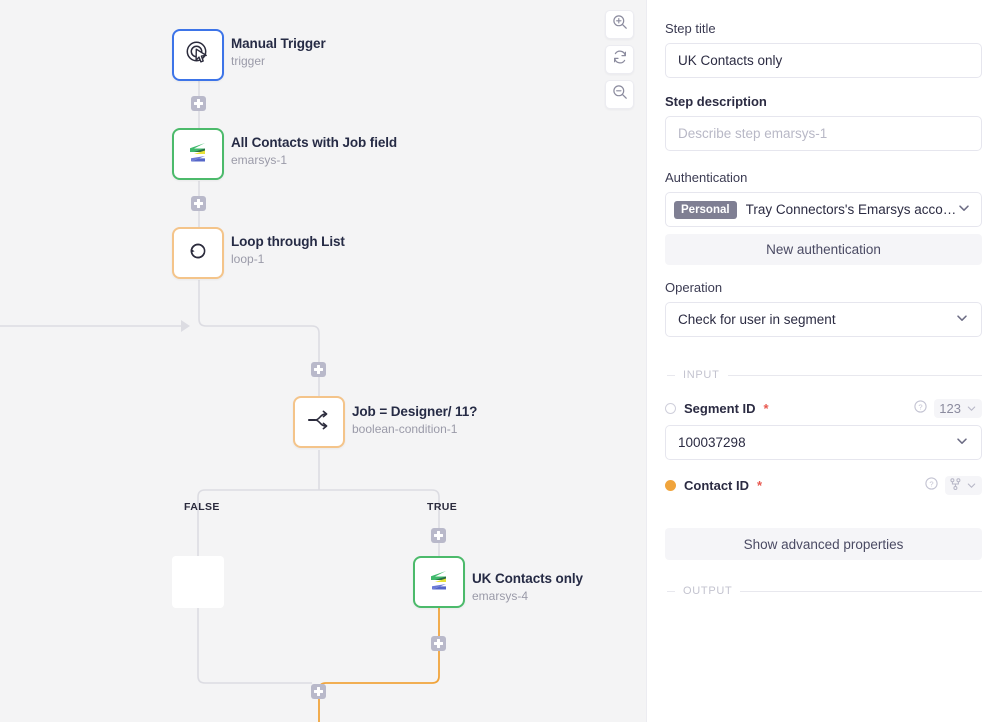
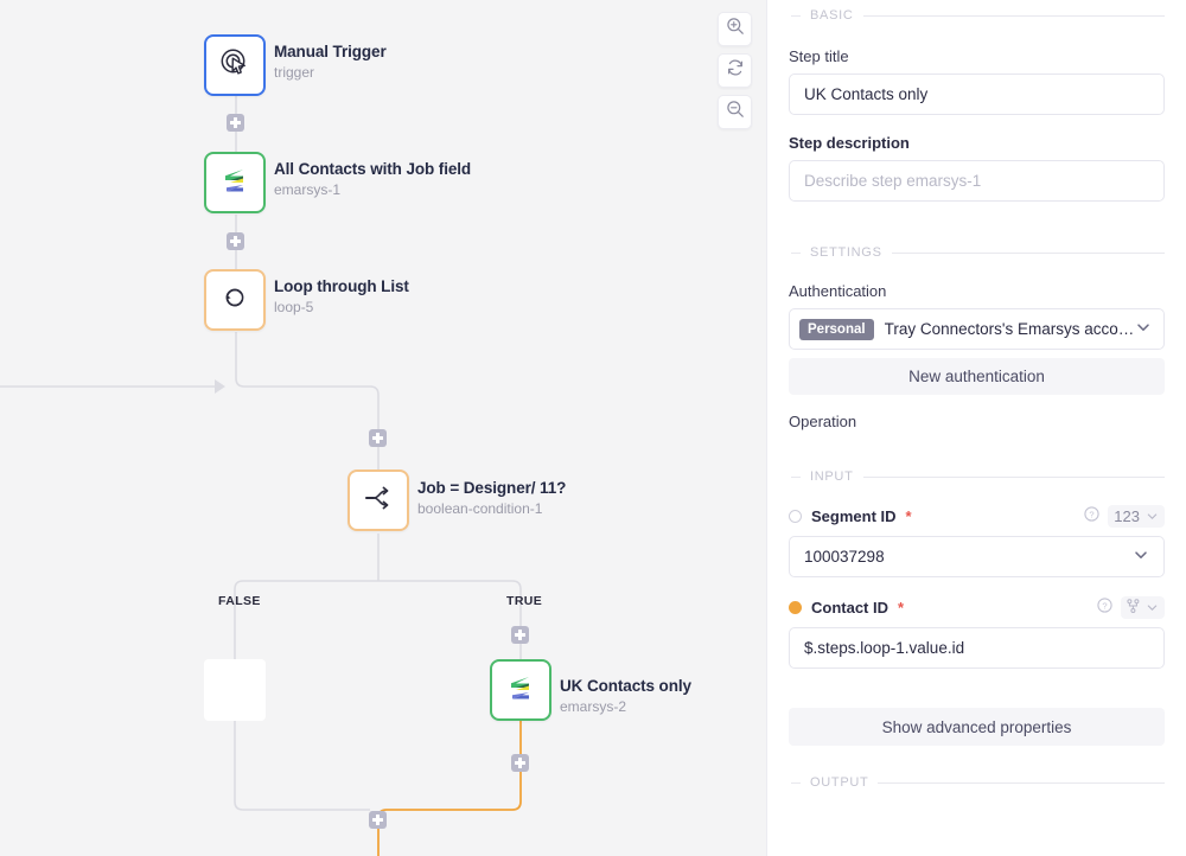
  Manual Trigger
  trigger
  All Contacts with Job field
  emarsys-1
  Loop through List
- loop-1
+ loop-5
  Job = Designer/ 11?
  boolean-condition-1
  FALSE
  TRUE
  UK Contacts only
- emarsys-4
+ emarsys-2
+ BASIC
  Step title
  UK Contacts only
  Step description
  Describe step emarsys-1
+ SETTINGS
  Authentication
  Personal
  Tray Connectors's Emarsys accoun
  New authentication
  Operation
- Check for user in segment
  INPUT
  Segment ID
  *
  ?
  123
  100037298
  Contact ID
  *
  ?
+ $.steps.loop-1.value.id
  Show advanced properties
  OUTPUT
